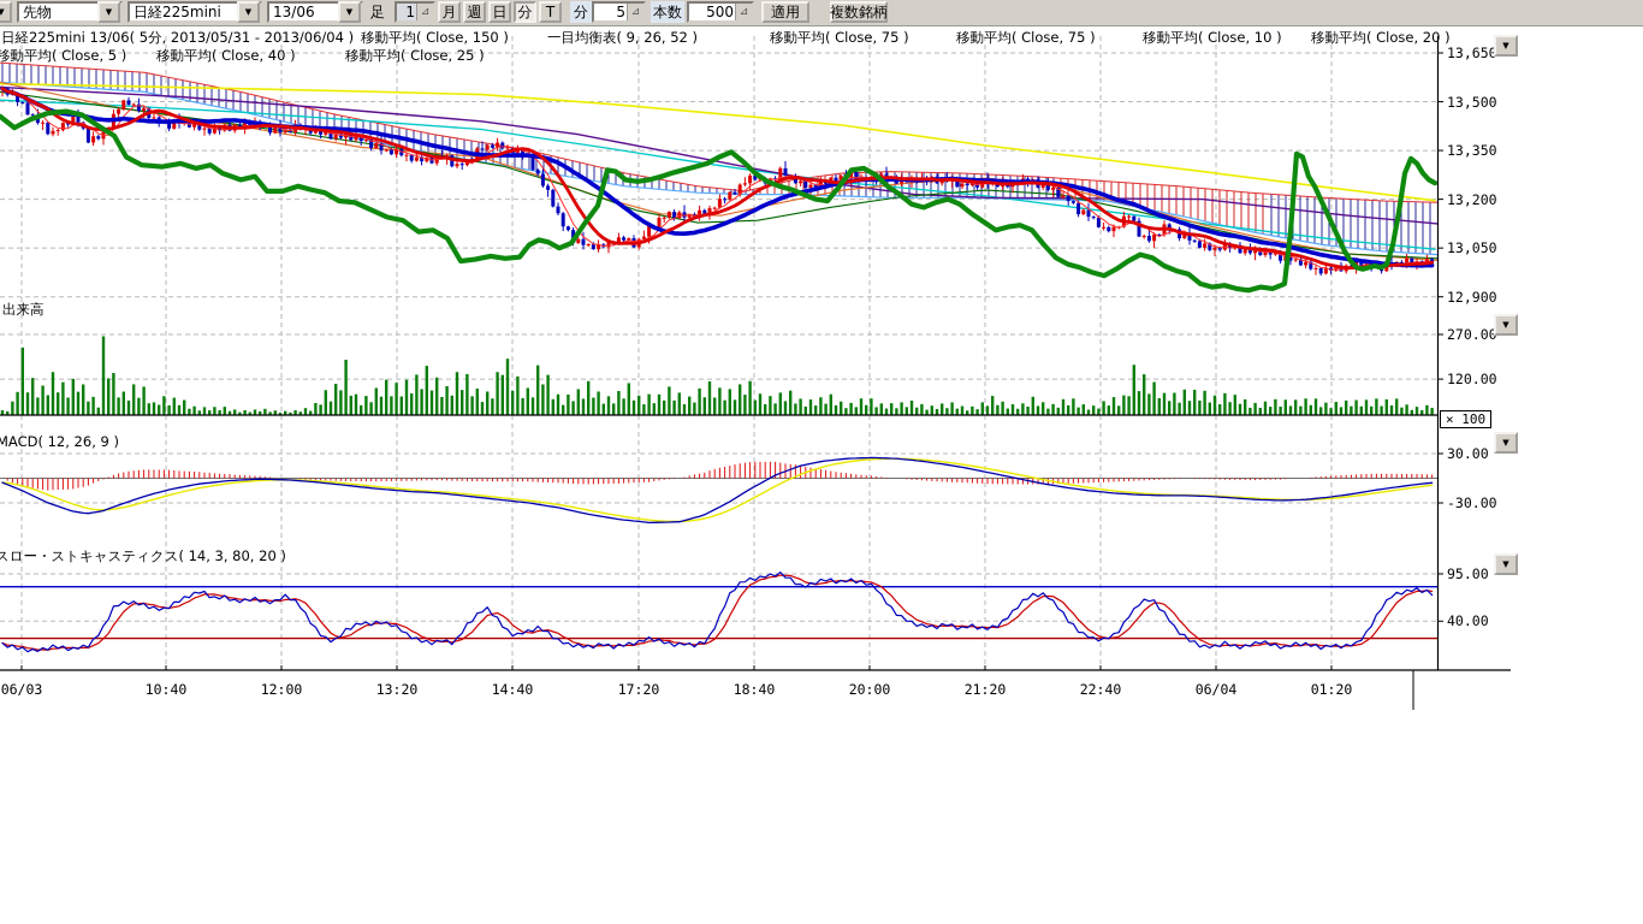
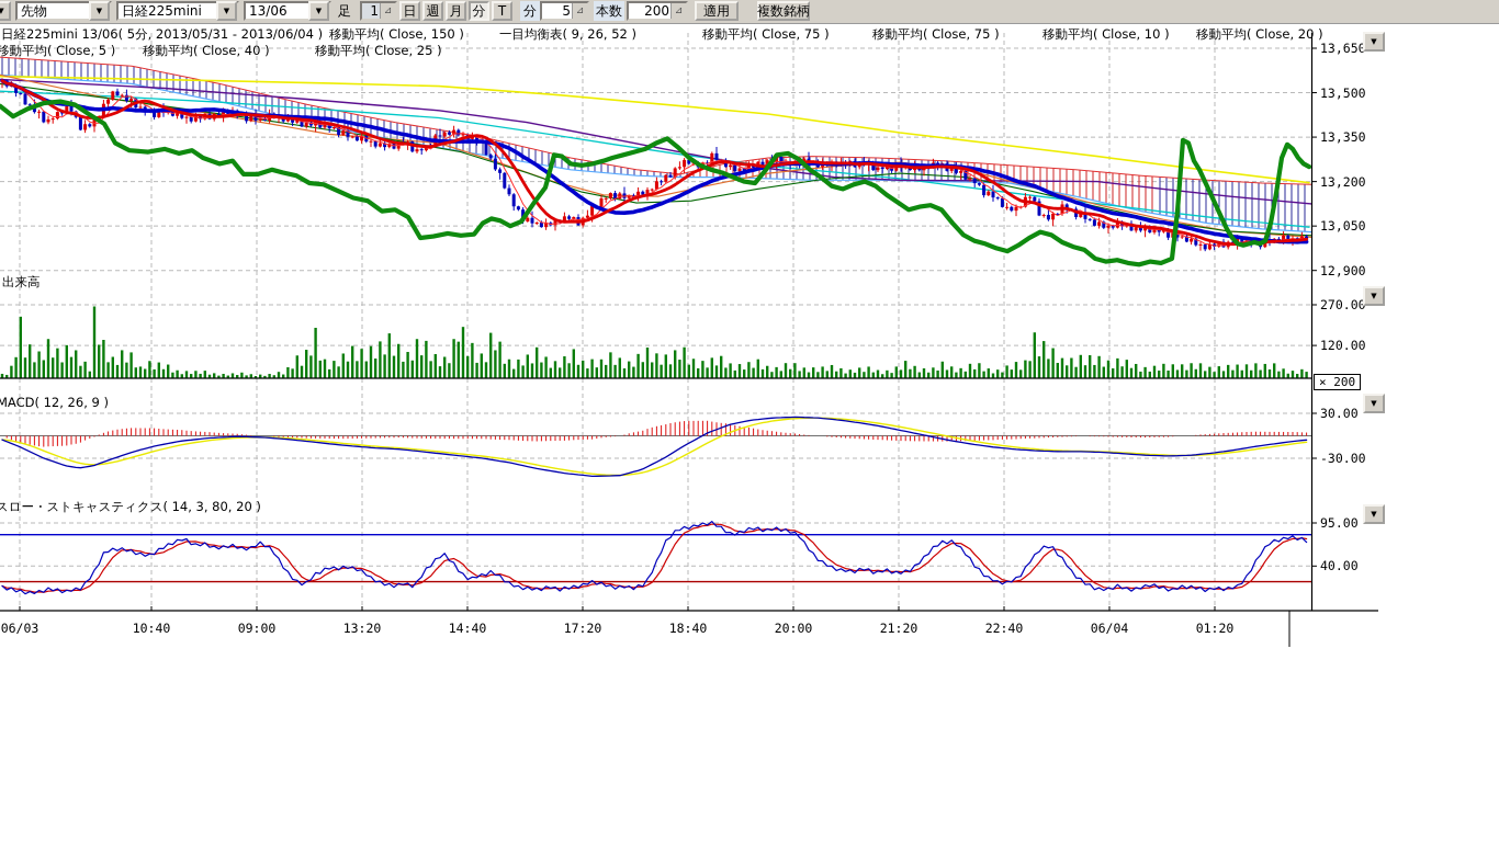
  ▼
  先物
  ▼
  日経225mini
  ▼
  13/06
  ▼
  足
  1
  ⊿
- 月
+ 日
  週
- 日
+ 月
  分
  T
  分
  5
  ⊿
  本数
- 500
+ 200
  ⊿
  適用
  複数銘柄
  日経225mini 13/06( 5分, 2013/05/31 - 2013/06/04 )
  移動平均( Close, 150 )
  一目均衡表( 9, 26, 52 )
  移動平均( Close, 75 )
  移動平均( Close, 75 )
  移動平均( Close, 10 )
  移動平均( Close, 20 )
  移動平均( Close, 5 )
  移動平均( Close, 40 )
  移動平均( Close, 25 )
  出来高
  MACD( 12, 26, 9 )
  スロー・ストキャスティクス( 14, 3, 80, 20 )
- × 100
+ × 200
  13,65
  13,500
  13,350
  13,200
  13,050
  12,900
  270.0
  120.00
  30.00
  -30.00
  95.00
  40.00
  06/03
  10:40
- 12:00
+ 09:00
  13:20
  14:40
  17:20
  18:40
  20:00
  21:20
  22:40
  06/04
  01:20
  ▼
  ▼
  ▼
  ▼
